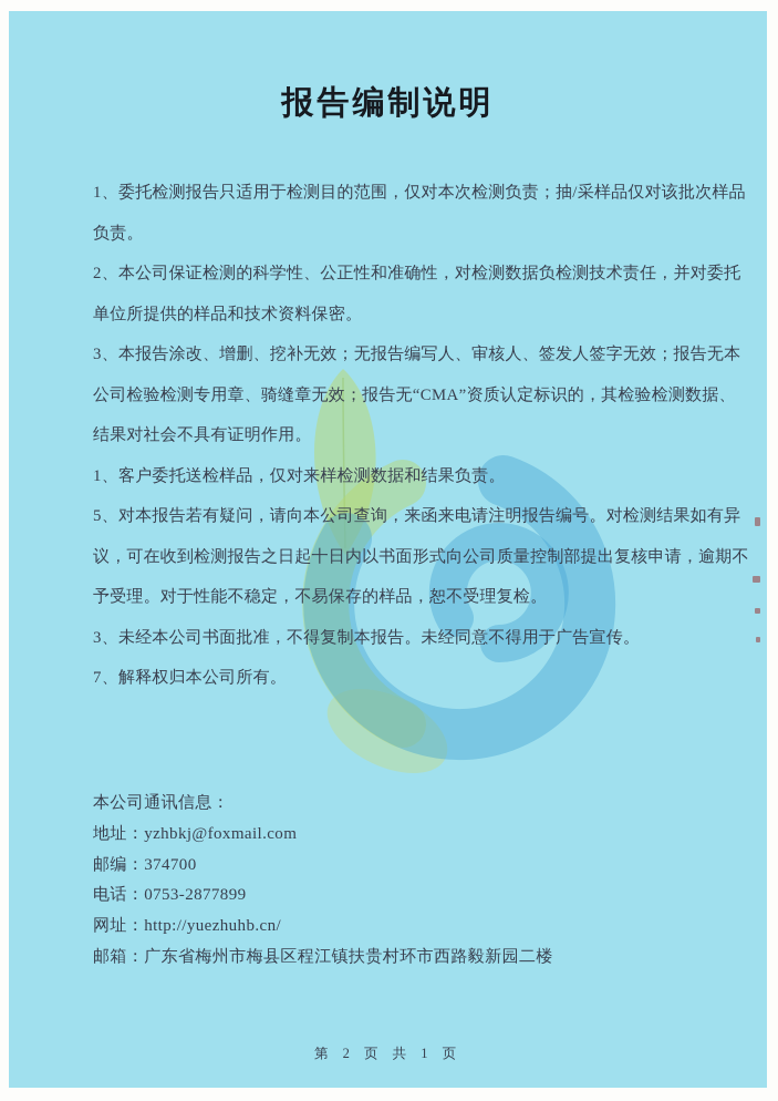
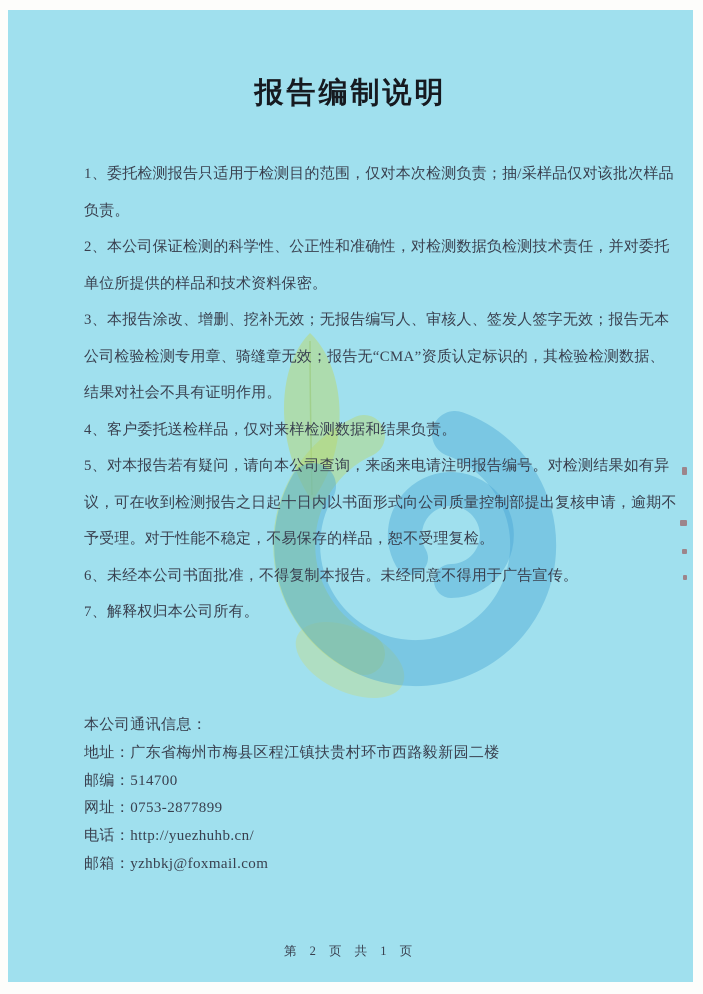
  报告编制说明
  1、委托检测报告只适用于检测目的范围，仅对本次检测负责；抽/采样品仅对该批次样品
  负责。
  2、本公司保证检测的科学性、公正性和准确性，对检测数据负检测技术责任，并对委托
  单位所提供的样品和技术资料保密。
  3、本报告涂改、增删、挖补无效；无报告编写人、审核人、签发人签字无效；报告无本
  公司检验检测专用章、骑缝章无效；报告无“CMA”资质认定标识的，其检验检测数据、
  结果对社会不具有证明作用。
- 1、客户委托送检样品，仅对来样检测数据和结果负责。
+ 4、客户委托送检样品，仅对来样检测数据和结果负责。
  5、对本报告若有疑问，请向本公司查询，来函来电请注明报告编号。对检测结果如有异
  议，可在收到检测报告之日起十日内以书面形式向公司质量控制部提出复核申请，逾期不
  予受理。对于性能不稳定，不易保存的样品，恕不受理复检。
- 3、未经本公司书面批准，不得复制本报告。未经同意不得用于广告宣传。
+ 6、未经本公司书面批准，不得复制本报告。未经同意不得用于广告宣传。
  7、解释权归本公司所有。
  本公司通讯信息：
- 地址：yzhbkj@foxmail.com
+ 地址：广东省梅州市梅县区程江镇扶贵村环市西路毅新园二楼
- 邮编：374700
+ 邮编：514700
- 电话：0753-2877899
+ 网址：0753-2877899
- 网址：http://yuezhuhb.cn/
+ 电话：http://yuezhuhb.cn/
- 邮箱：广东省梅州市梅县区程江镇扶贵村环市西路毅新园二楼
+ 邮箱：yzhbkj@foxmail.com
  第 2 页 共 1 页
